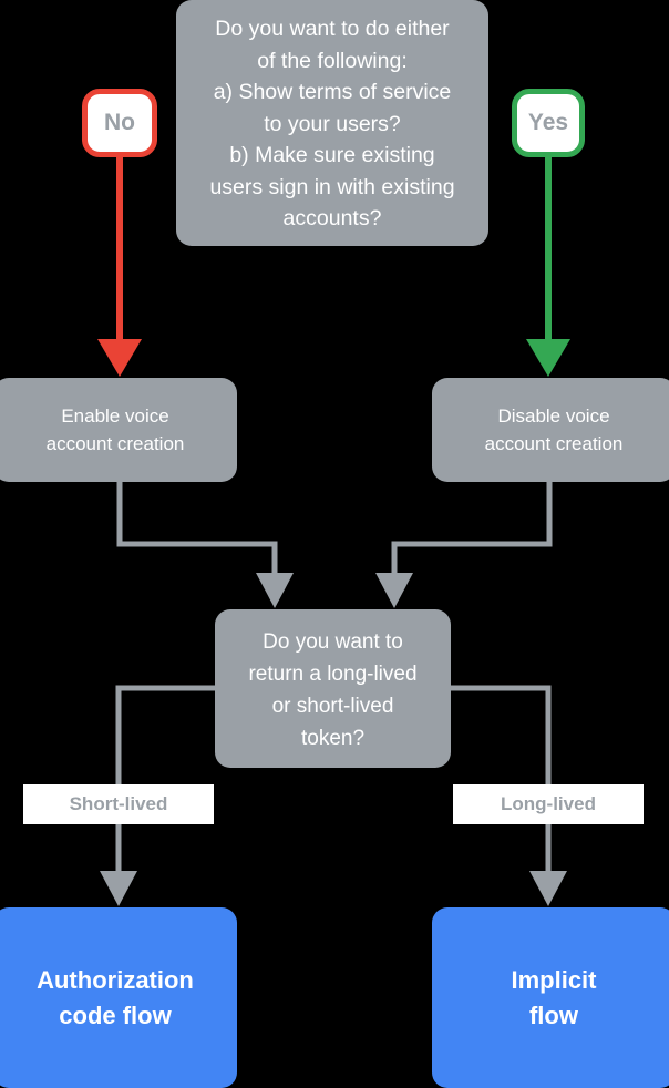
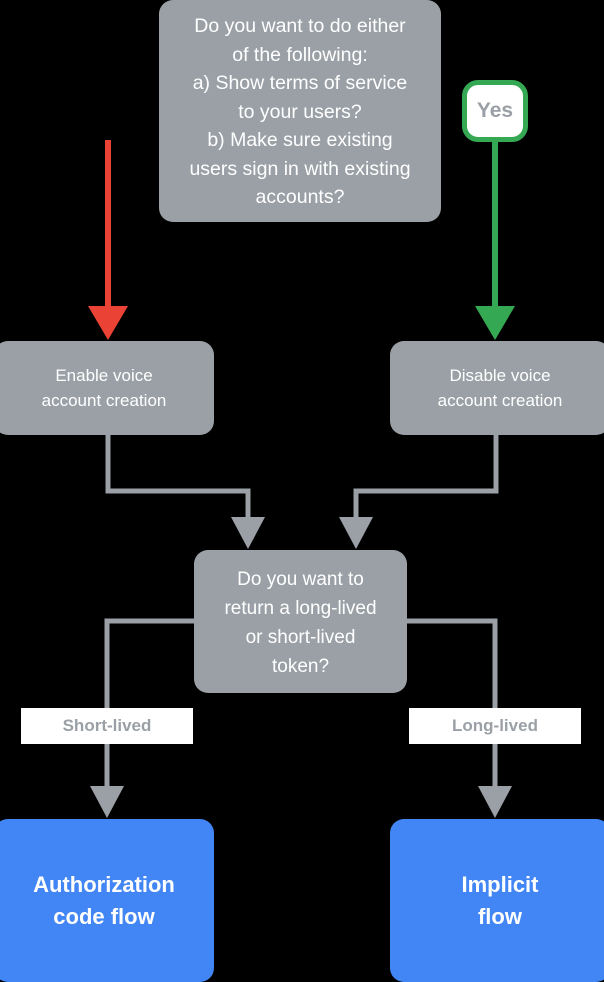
  Do you want to do either
  of the following:
  a) Show terms of service
  to your users?
  b) Make sure existing
  users sign in with existing
  accounts?
- No
  Yes
  Enable voice
  account creation
  Disable voice
  account creation
  Do you want to
  return a long-lived
  or short-lived
  token?
  Short-lived
  Long-lived
  Authorization
  code flow
  Implicit
  flow
